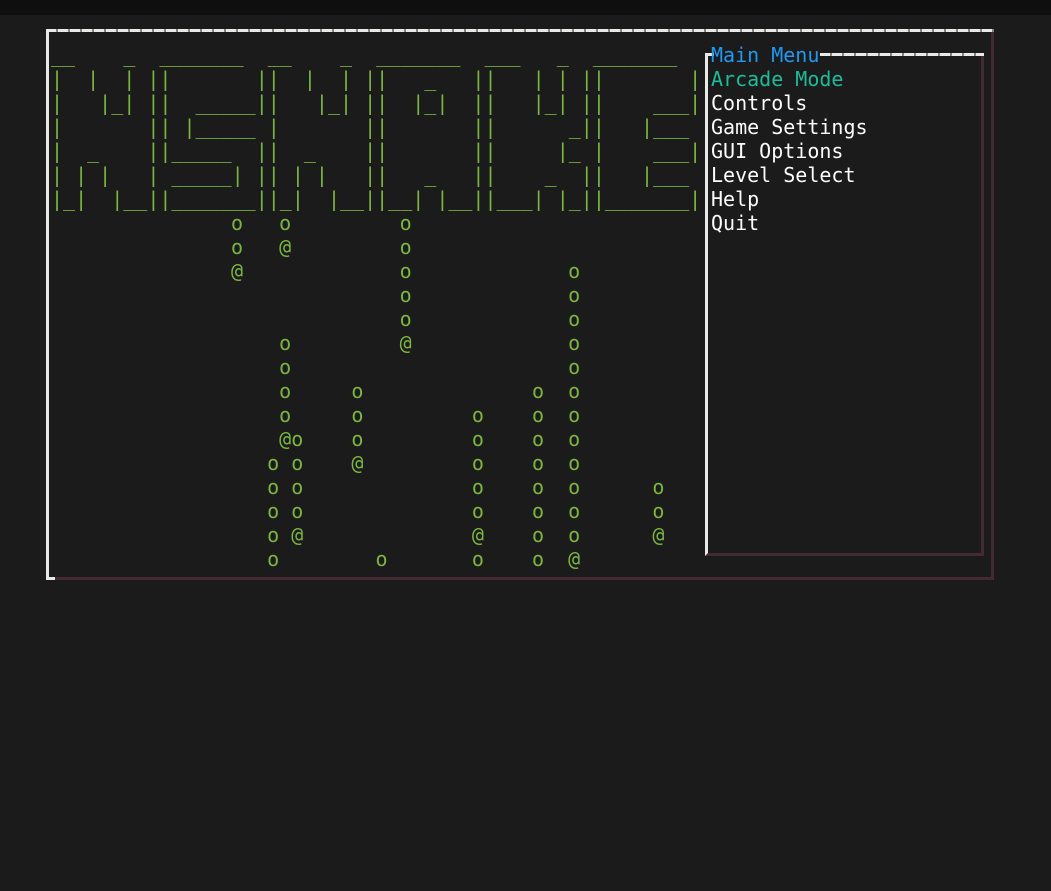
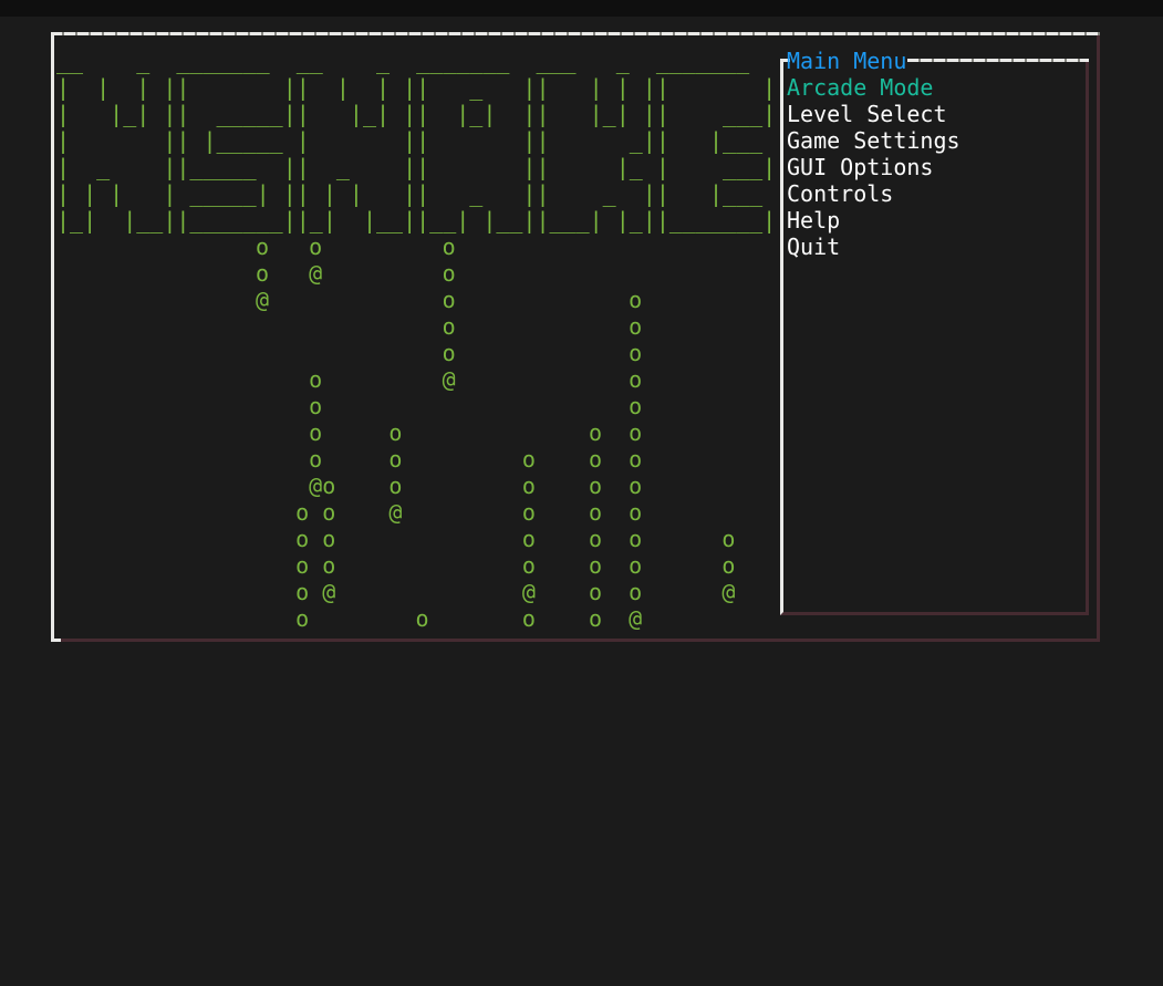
  __ _ _______ __ _ _______ ___ _ _______
  | | | || || | | || _ || | | || |
  | |_| || _____|| |_| || |_| || |_| || ___|
  | || |_____ | || || _|| |___
  | _ ||_____ || _ || || |_ | ___|
  | | | | _____| || | | || _ || _ || |___
  |_| |__||_______||_| |__||__| |__||___| |_||_______|
  o o o
  o @ o
  @ o o
  o o
  o o
  o @ o
  o o
  o o o o
  o o o o o
  @o o o o o
  o o @ o o o
  o o o o o o
  o o o o o o
  o @ @ o o @
  o o o o @
  Main Menu
  Arcade Mode
- Controls
+ Level Select
  Game Settings
  GUI Options
- Level Select
+ Controls
  Help
  Quit
